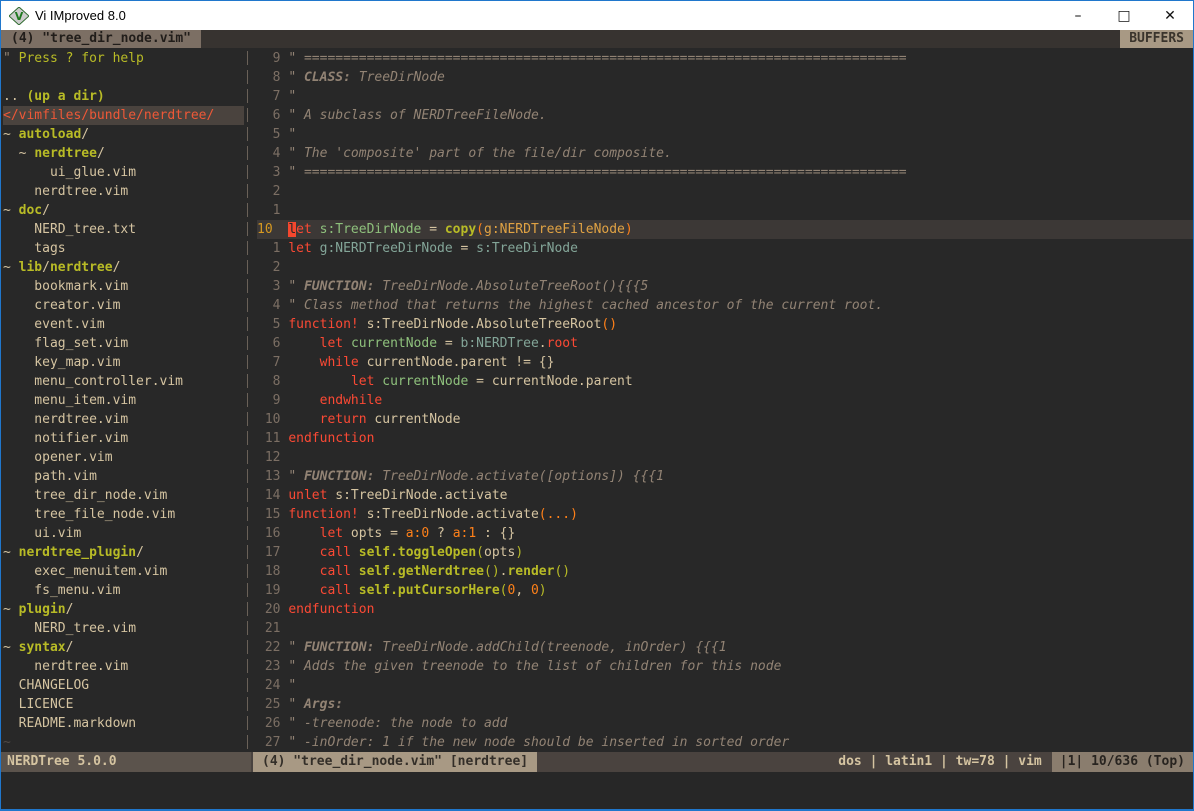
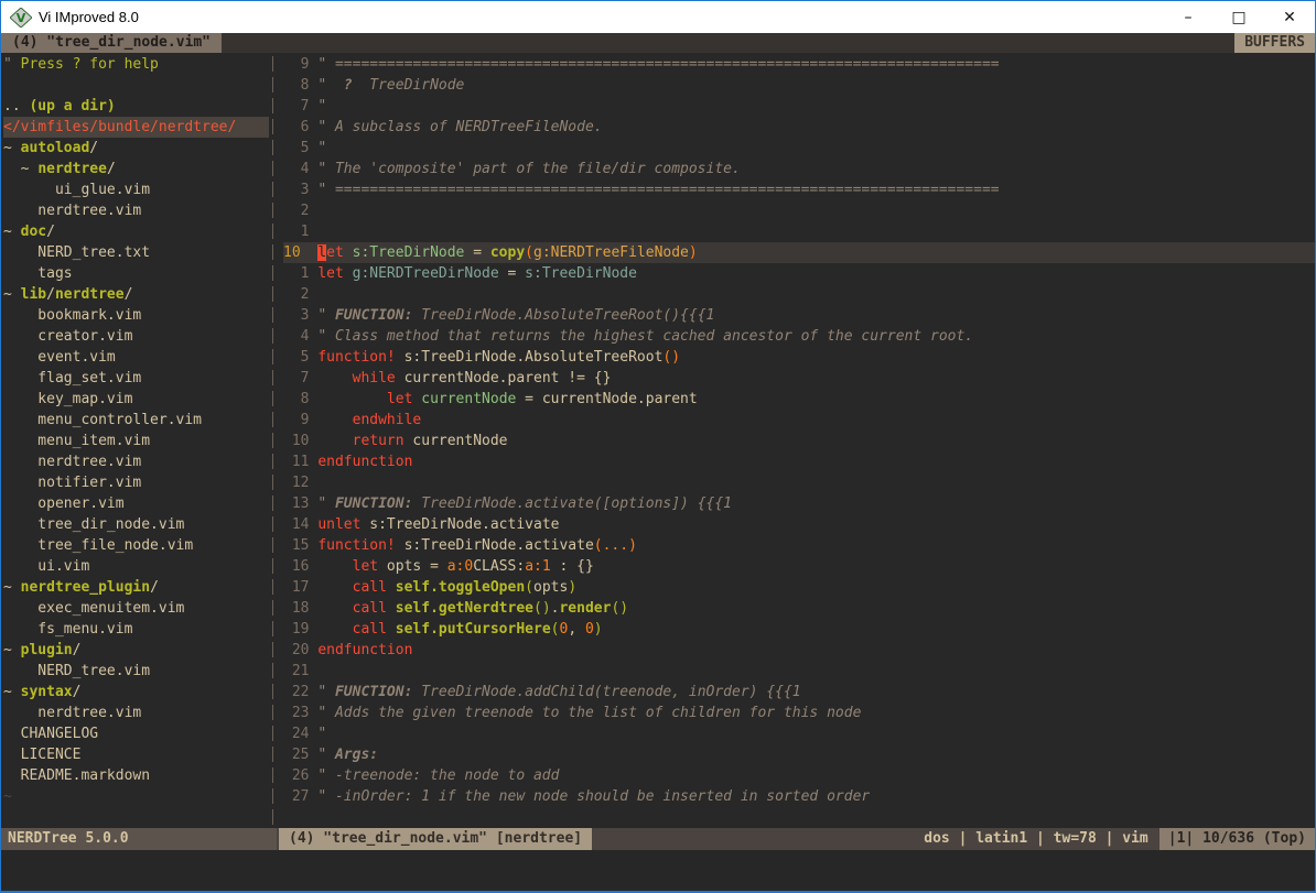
  V
  Vi IMproved 8.0
  –
  □
  ✕
  (4) "tree_dir_node.vim"
  BUFFERS
  " Press ? for help
  .. (up a dir)
  </vimfiles/bundle/nerdtree/
  ~ autoload/
  ~ nerdtree/
  ui_glue.vim
  nerdtree.vim
  ~ doc/
  NERD_tree.txt
  tags
  ~ lib/nerdtree/
  bookmark.vim
  creator.vim
  event.vim
  flag_set.vim
  key_map.vim
  menu_controller.vim
  menu_item.vim
  nerdtree.vim
  notifier.vim
  opener.vim
- path.vim
  tree_dir_node.vim
  tree_file_node.vim
  ui.vim
  ~ nerdtree_plugin/
  exec_menuitem.vim
  fs_menu.vim
  ~ plugin/
  NERD_tree.vim
  ~ syntax/
  nerdtree.vim
  CHANGELOG
  LICENCE
  README.markdown
  ~
  9 " =============================================================================
- 8 " CLASS: TreeDirNode
+ 8 " ? TreeDirNode
  7 "
  6 " A subclass of NERDTreeFileNode.
  5 "
  4 " The 'composite' part of the file/dir composite.
  3 " =============================================================================
  2
  1
  10 let s:TreeDirNode = copy(g:NERDTreeFileNode)
  1 let g:NERDTreeDirNode = s:TreeDirNode
  2
- 3 " FUNCTION: TreeDirNode.AbsoluteTreeRoot(){{{5
+ 3 " FUNCTION: TreeDirNode.AbsoluteTreeRoot(){{{1
  4 " Class method that returns the highest cached ancestor of the current root.
  5 function! s:TreeDirNode.AbsoluteTreeRoot()
- 6 let currentNode = b:NERDTree.root
  7 while currentNode.parent != {}
  8 let currentNode = currentNode.parent
  9 endwhile
  10 return currentNode
  11 endfunction
  12
  13 " FUNCTION: TreeDirNode.activate([options]) {{{1
  14 unlet s:TreeDirNode.activate
  15 function! s:TreeDirNode.activate(...)
- 16 let opts = a:0 ? a:1 : {}
+ 16 let opts = a:0CLASS:a:1 : {}
  17 call self.toggleOpen(opts)
  18 call self.getNerdtree().render()
  19 call self.putCursorHere(0, 0)
  20 endfunction
  21
  22 " FUNCTION: TreeDirNode.addChild(treenode, inOrder) {{{1
  23 " Adds the given treenode to the list of children for this node
  24 "
  25 " Args:
  26 " -treenode: the node to add
  27 " -inOrder: 1 if the new node should be inserted in sorted order
  NERDTree 5.0.0
  (4) "tree_dir_node.vim" [nerdtree]
  dos | latin1 | tw=78 | vim
  |1| 10/636 (Top)
